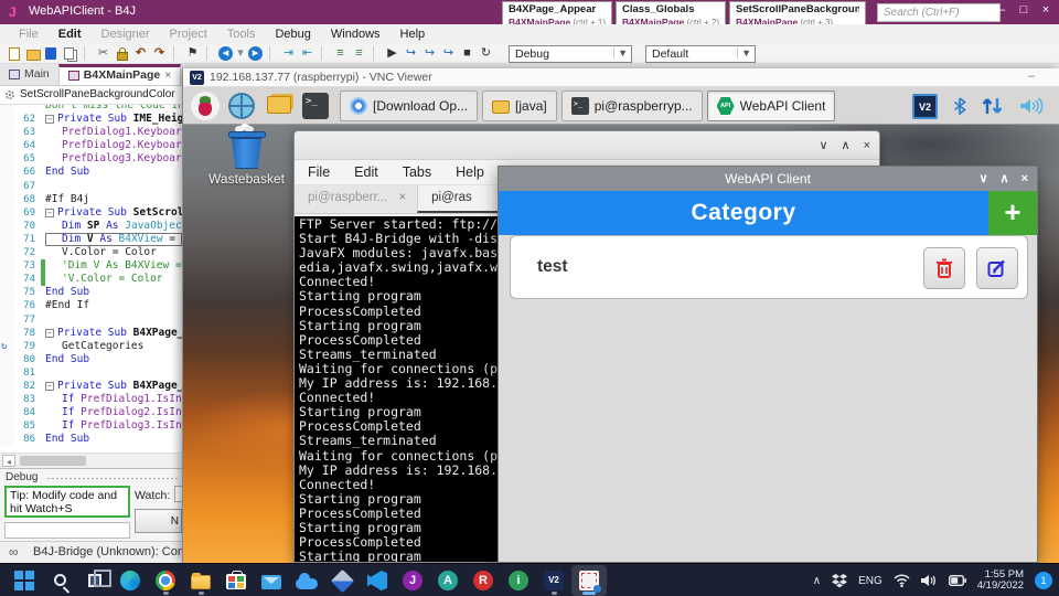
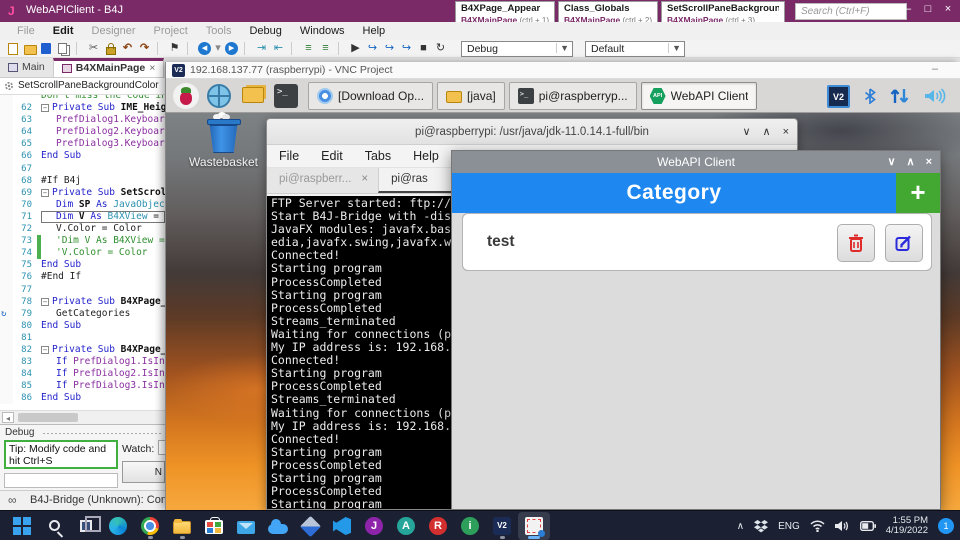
  J
  WebAPIClient - B4J
  B4XPage_Appear
  B4XMainPage (ctrl + 1)
  Class_Globals
  B4XMainPage (ctrl + 2)
  SetScrollPaneBackgroun
  B4XMainPage (ctrl + 3)
  Search (Ctrl+F)
  –
  □
  ×
  File
  Edit
  Designer
  Project
  Tools
  Debug
  Windows
  Help
  ✂
  ↶
  ↷
  ⚑
  ◂
  ▾
  ▸
  ⇥
  ⇤
  ≡
  ≡
  ▶
  ↪
  ↪
  ↪
  ■
  ↻
  Debug
  ▼
  Default
  ▼
  Main
  B4XMainPage
  ×
  SetScrollPaneBackgroundColor
  Don't miss the code in
  62
  − Private Sub IME_Heig
  63
  PrefDialog1.Keyboar
  64
  PrefDialog2.Keyboar
  65
  PrefDialog3.Keyboar
  66
  End Sub
  67
  68
  #If B4j
  69
  − Private Sub SetScrol
  70
  Dim SP As JavaObjec
  71
  Dim V As B4XView =
  72
  V.Color = Color
  73
  'Dim V As B4XView =
  74
  'V.Color = Color
  75
  End Sub
  76
  #End If
  77
  78
  − Private Sub B4XPage_
  79
  GetCategories
  80
  End Sub
  81
  82
  − Private Sub B4XPage_
  83
  If PrefDialog1.IsIn
  84
  If PrefDialog2.IsIn
  85
  If PrefDialog3.IsIn
  86
  End Sub
  ◂
  Debug
- Tip: Modify code and hit Watch+S
+ Tip: Modify code and hit Ctrl+S
  Watch:
  N
  ∞
  B4J-Bridge (Unknown): Con
- 192.168.137.77 (raspberrypi) - VNC Viewer
+ 192.168.137.77 (raspberrypi) - VNC Project
  –
  >_
  [Download Op...
  [java]
  >_
  pi@raspberryp...
  WebAPI Client
  V2
  Wastebasket
+ pi@raspberrypi: /usr/java/jdk-11.0.14.1-full/bin
  ∨
  ∧
  ×
  File
  Edit
  Tabs
  Help
  pi@raspberr...
  ×
  pi@ras
  FTP Server started: ftp://
  Start B4J-Bridge with -dis
  JavaFX modules: javafx.bas
  edia,javafx.swing,javafx.w
  Connected!
  Starting program
  ProcessCompleted
  Starting program
  ProcessCompleted
  Streams_terminated
  Waiting for connections (p
  My IP address is: 192.168.
  Connected!
  Starting program
  ProcessCompleted
  Streams_terminated
  Waiting for connections (p
  My IP address is: 192.168.
  Connected!
  Starting program
  ProcessCompleted
  Starting program
  ProcessCompleted
  Starting program
  WebAPI Client
  ∨
  ∧
  ×
  Category
  +
  test
  J
  A
  R
  i
  V2
  ∧
  ENG
  1:55 PM
  4/19/2022
  1
